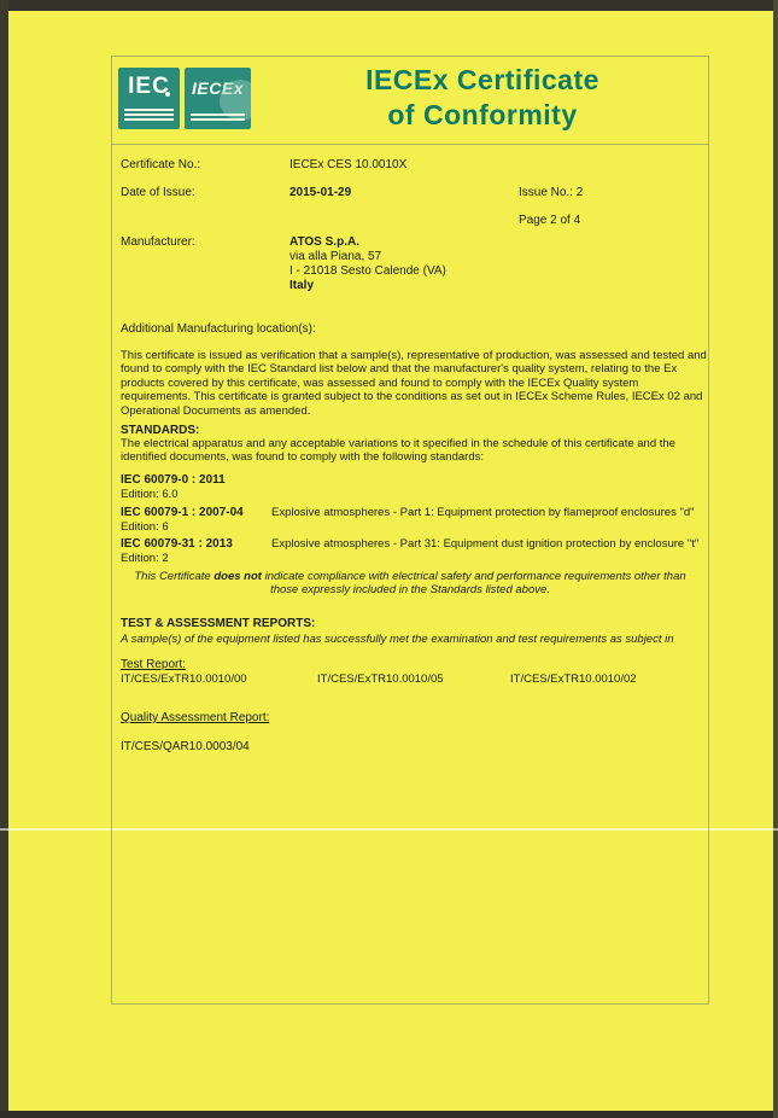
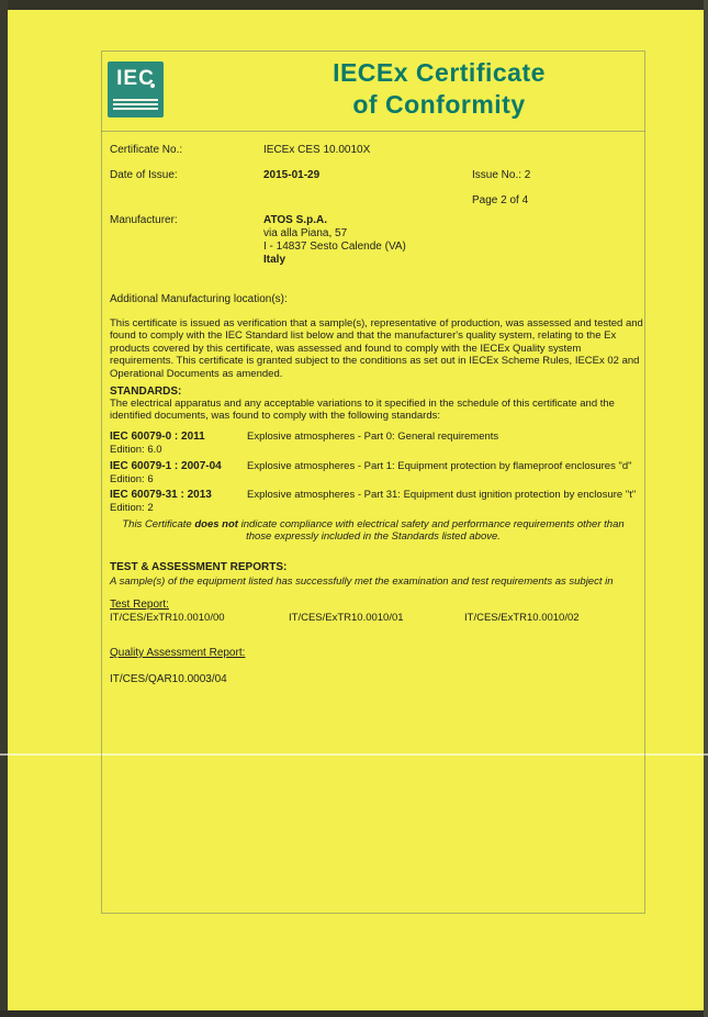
  IEC
- IECEx
  IECEx Certificate
  of Conformity
  Certificate No.:
  IECEx CES 10.0010X
  Date of Issue:
  2015-01-29
  Issue No.: 2
  Page 2 of 4
  Manufacturer:
  ATOS S.p.A.
  via alla Piana, 57
- I - 21018 Sesto Calende (VA)
+ I - 14837 Sesto Calende (VA)
  Italy
  Additional Manufacturing location(s):
  This certificate is issued as verification that a sample(s), representative of production, was assessed and tested and found to comply with the IEC Standard list below and that the manufacturer's quality system, relating to the Ex products covered by this certificate, was assessed and found to comply with the IECEx Quality system requirements. This certificate is granted subject to the conditions as set out in IECEx Scheme Rules, IECEx 02 and Operational Documents as amended.
  STANDARDS:
  The electrical apparatus and any acceptable variations to it specified in the schedule of this certificate and the identified documents, was found to comply with the following standards:
  IEC 60079-0 : 2011
  Edition: 6.0
+ Explosive atmospheres - Part 0: General requirements
  IEC 60079-1 : 2007-04
  Edition: 6
  Explosive atmospheres - Part 1: Equipment protection by flameproof enclosures "d"
  IEC 60079-31 : 2013
  Edition: 2
  Explosive atmospheres - Part 31: Equipment dust ignition protection by enclosure "t"
  This Certificate does not indicate compliance with electrical safety and performance requirements other than those expressly included in the Standards listed above.
  TEST & ASSESSMENT REPORTS:
  A sample(s) of the equipment listed has successfully met the examination and test requirements as subject in
  Test Report:
  IT/CES/ExTR10.0010/00
- IT/CES/ExTR10.0010/05
+ IT/CES/ExTR10.0010/01
  IT/CES/ExTR10.0010/02
  Quality Assessment Report:
  IT/CES/QAR10.0003/04
